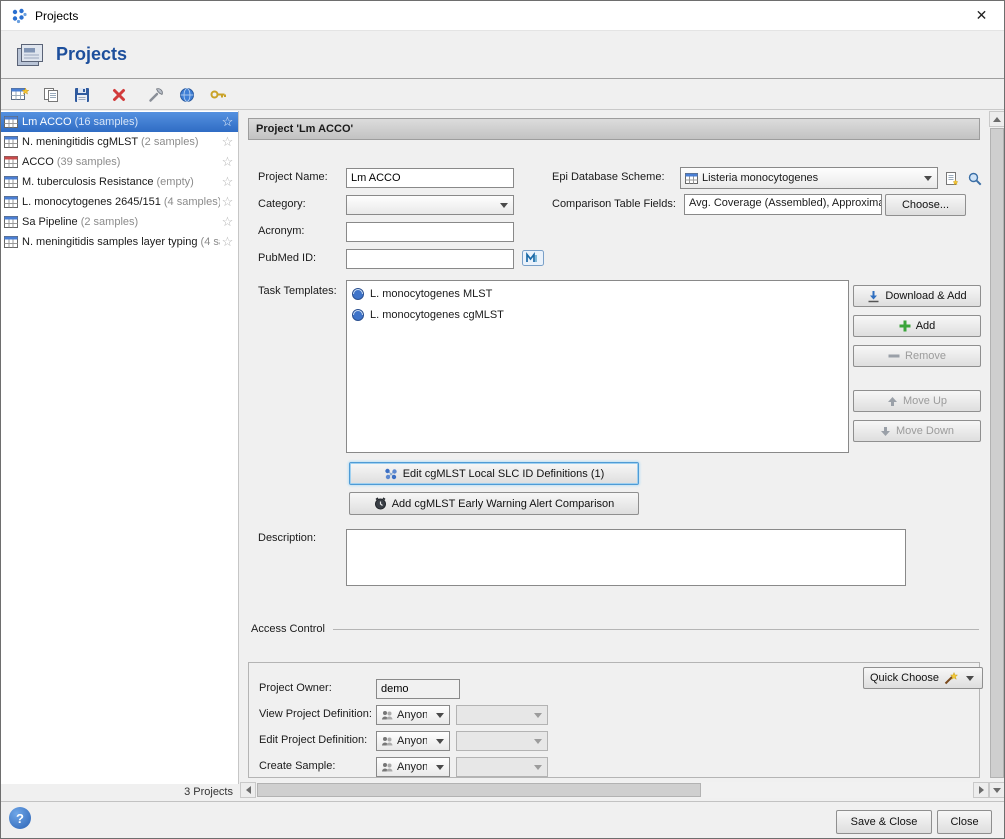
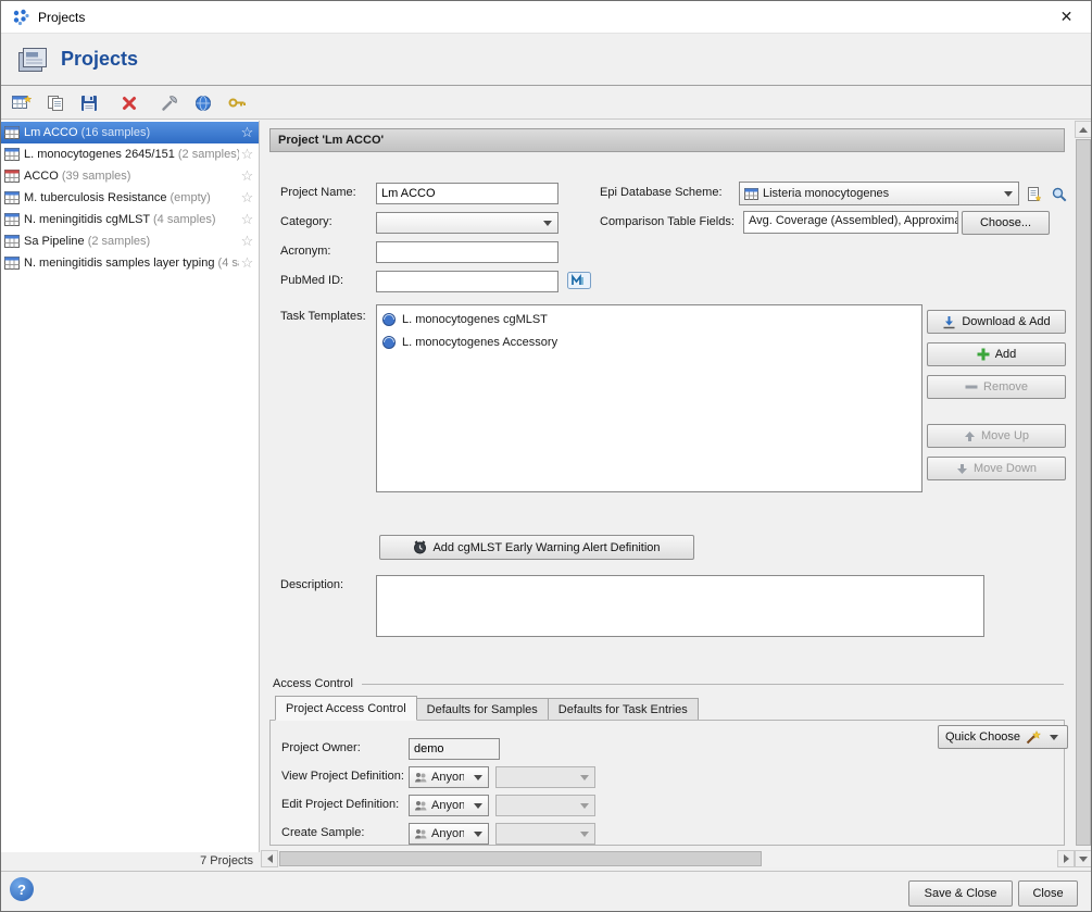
  Projects
  ✕
  Projects
  Lm ACCO (16 samples)
  ☆
- N. meningitidis cgMLST (2 samples)
+ L. monocytogenes 2645/151 (2 samples)
  ☆
  ACCO (39 samples)
  ☆
  M. tuberculosis Resistance (empty)
  ☆
- L. monocytogenes 2645/151 (4 samples)
+ N. meningitidis cgMLST (4 samples)
  ☆
  Sa Pipeline (2 samples)
  ☆
  N. meningitidis samples layer typing (4 s
  ☆
- 3 Projects
+ 7 Projects
  Project 'Lm ACCO'
  Project Name:
  Lm ACCO
  Epi Database Scheme:
  Listeria monocytogenes
  Category:
  Comparison Table Fields:
  Avg. Coverage (Assembled), Approxima
  Choose...
  Acronym:
  PubMed ID:
  Task Templates:
- L. monocytogenes MLST
  L. monocytogenes cgMLST
+ L. monocytogenes Accessory
  Download & Add
  Add
  Remove
  Move Up
  Move Down
- Edit cgMLST Local SLC ID Definitions (1)
- Add cgMLST Early Warning Alert Comparison
+ Add cgMLST Early Warning Alert Definition
  Description:
  Access Control
+ Project Access Control
+ Defaults for Samples
+ Defaults for Task Entries
  Quick Choose
  Project Owner:
  demo
  View Project Definition:
  Anyon
  Edit Project Definition:
  Anyon
  Create Sample:
  Anyon
  ?
  Save & Close
  Close
